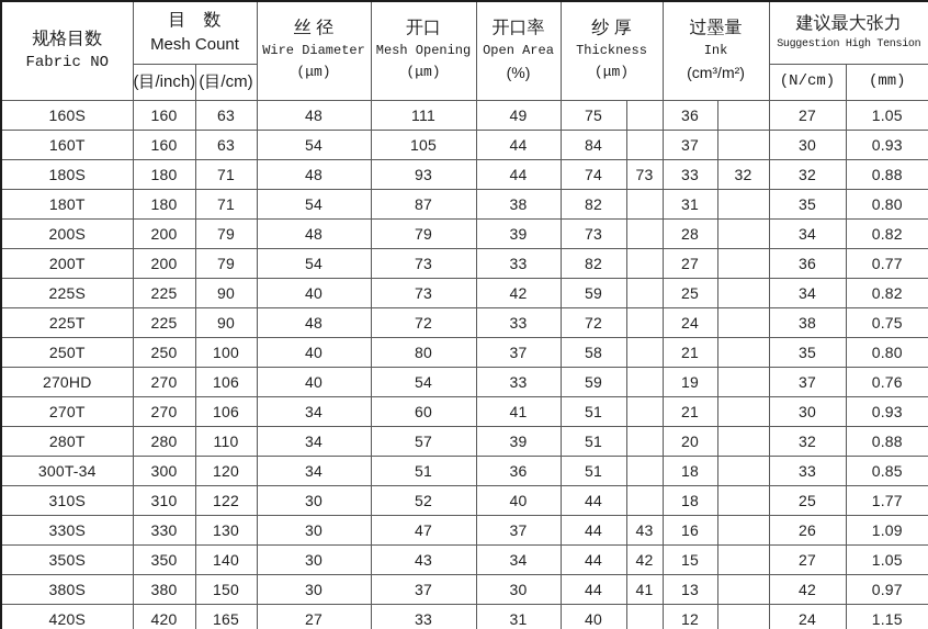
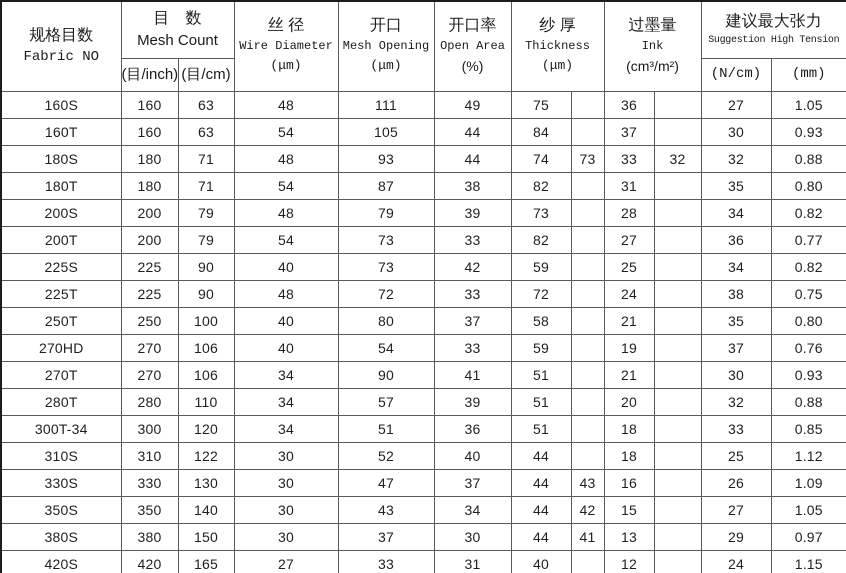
  规格目数 Fabric NO	目 数 Mesh Count	丝 径 Wire Diameter (μm)	开口 Mesh Opening (μm)	开口率 Open Area (%)	纱 厚 Thickness (μm)	过墨量 Ink (cm³/m²)	建议最大张力 Suggestion High Tension
  (目/inch)	(目/cm)	(N/cm)	(mm)
  160S	160	63	48	111	49	75		36		27	1.05
  160T	160	63	54	105	44	84		37		30	0.93
  180S	180	71	48	93	44	74	73	33	32	32	0.88
  180T	180	71	54	87	38	82		31		35	0.80
  200S	200	79	48	79	39	73		28		34	0.82
  200T	200	79	54	73	33	82		27		36	0.77
  225S	225	90	40	73	42	59		25		34	0.82
  225T	225	90	48	72	33	72		24		38	0.75
  250T	250	100	40	80	37	58		21		35	0.80
  270HD	270	106	40	54	33	59		19		37	0.76
- 270T	270	106	34	60	41	51		21		30	0.93
+ 270T	270	106	34	90	41	51		21		30	0.93
  280T	280	110	34	57	39	51		20		32	0.88
  300T-34	300	120	34	51	36	51		18		33	0.85
- 310S	310	122	30	52	40	44		18		25	1.77
+ 310S	310	122	30	52	40	44		18		25	1.12
  330S	330	130	30	47	37	44	43	16		26	1.09
  350S	350	140	30	43	34	44	42	15		27	1.05
- 380S	380	150	30	37	30	44	41	13		42	0.97
+ 380S	380	150	30	37	30	44	41	13		29	0.97
  420S	420	165	27	33	31	40		12		24	1.15
